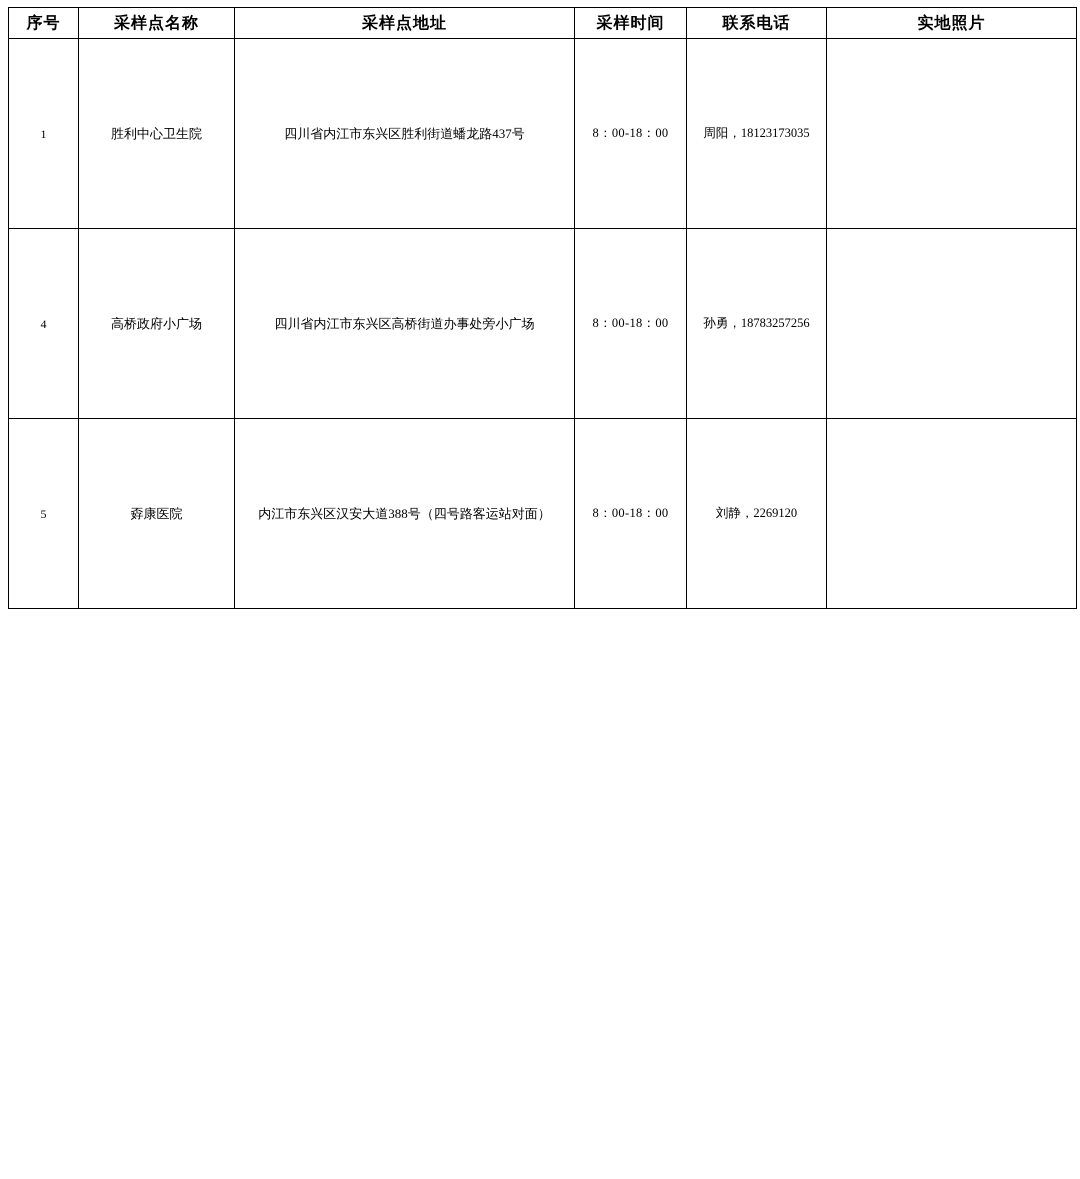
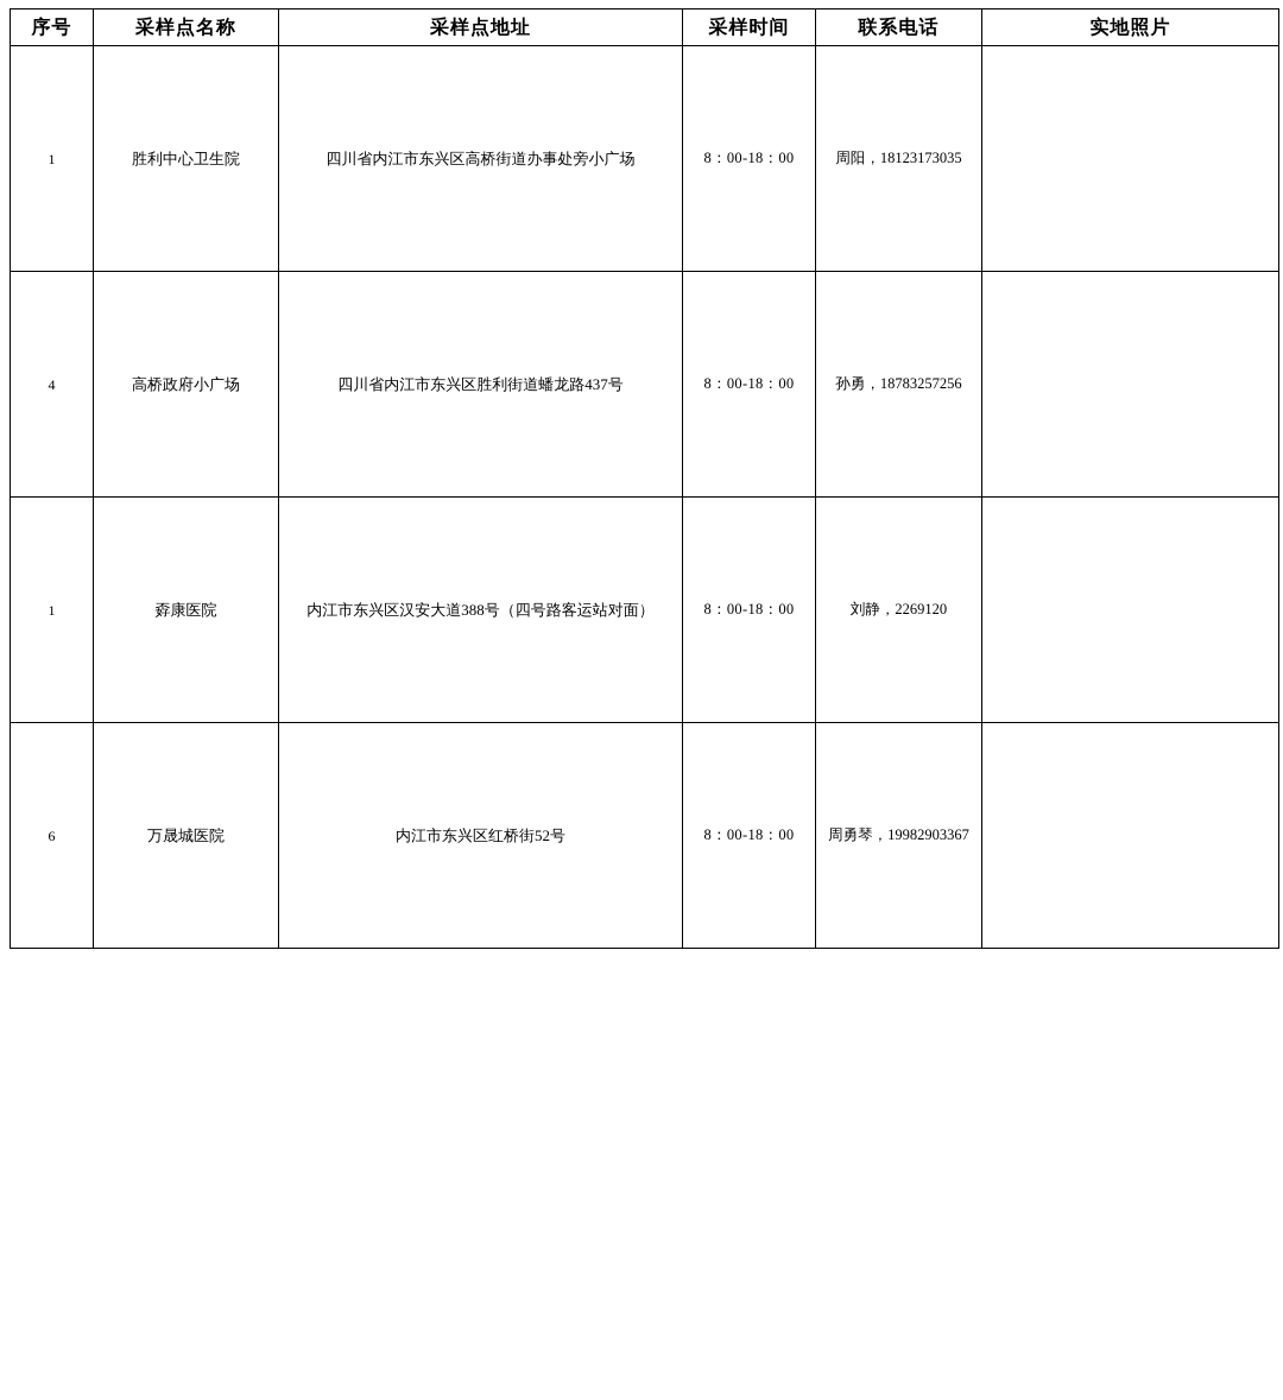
  序号	采样点名称	采样点地址	采样时间	联系电话	实地照片
- 1	胜利中心卫生院	四川省内江市东兴区胜利街道蟠龙路437号	8：00-18：00	周阳，18123173035
+ 1	胜利中心卫生院	四川省内江市东兴区高桥街道办事处旁小广场	8：00-18：00	周阳，18123173035
- 4	高桥政府小广场	四川省内江市东兴区高桥街道办事处旁小广场	8：00-18：00	孙勇，18783257256
+ 4	高桥政府小广场	四川省内江市东兴区胜利街道蟠龙路437号	8：00-18：00	孙勇，18783257256
- 5	孬康医院	内江市东兴区汉安大道388号（四号路客运站对面）	8：00-18：00	刘静，2269120
+ 1	孬康医院	内江市东兴区汉安大道388号（四号路客运站对面）	8：00-18：00	刘静，2269120
+ 6	万晟城医院	内江市东兴区红桥街52号	8：00-18：00	周勇琴，19982903367
